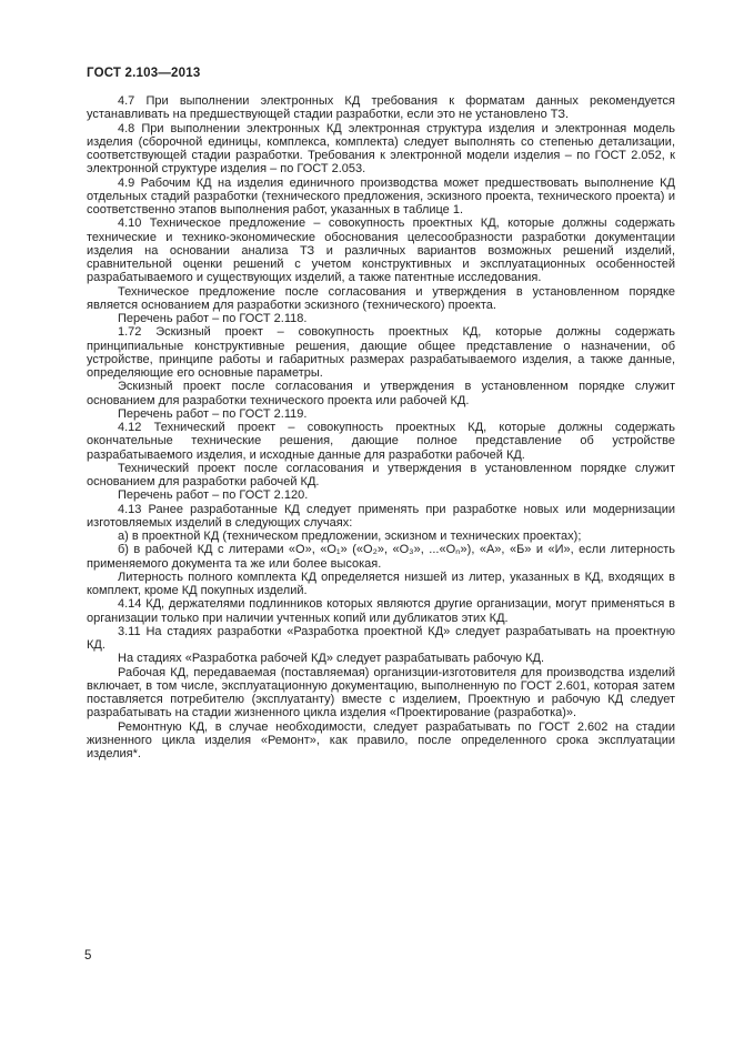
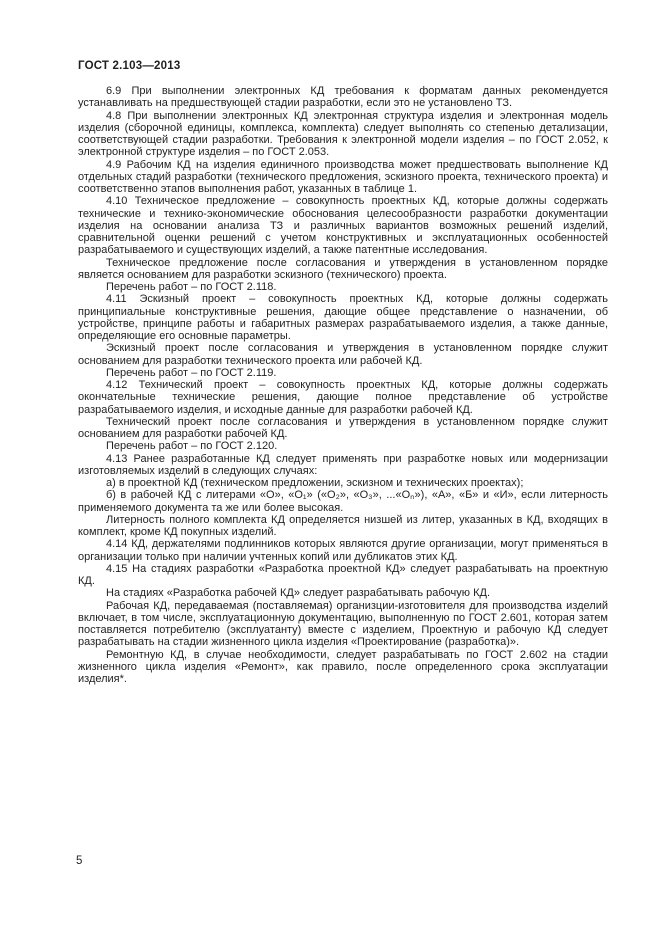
  ГОСТ 2.103—2013
- 4.7 При выполнении электронных КД требования к форматам данных рекомендуется устанавливать на предшествующей стадии разработки, если это не установлено ТЗ.
+ 6.9 При выполнении электронных КД требования к форматам данных рекомендуется устанавливать на предшествующей стадии разработки, если это не установлено ТЗ.
  4.8 При выполнении электронных КД электронная структура изделия и электронная модель изделия (сборочной единицы, комплекса, комплекта) следует выполнять со степенью детализации, соответствующей стадии разработки. Требования к электронной модели изделия – по ГОСТ 2.052, к электронной структуре изделия – по ГОСТ 2.053.
  4.9 Рабочим КД на изделия единичного производства может предшествовать выполнение КД отдельных стадий разработки (технического предложения, эскизного проекта, технического проекта) и соответственно этапов выполнения работ, указанных в таблице 1.
  4.10 Техническое предложение – совокупность проектных КД, которые должны содержать технические и технико-экономические обоснования целесообразности разработки документации изделия на основании анализа ТЗ и различных вариантов возможных решений изделий, сравнительной оценки решений с учетом конструктивных и эксплуатационных особенностей разрабатываемого и существующих изделий, а также патентные исследования.
  Техническое предложение после согласования и утверждения в установленном порядке является основанием для разработки эскизного (технического) проекта.
  Перечень работ – по ГОСТ 2.118.
- 1.72 Эскизный проект – совокупность проектных КД, которые должны содержать принципиальные конструктивные решения, дающие общее представление о назначении, об устройстве, принципе работы и габаритных размерах разрабатываемого изделия, а также данные, определяющие его основные параметры.
+ 4.11 Эскизный проект – совокупность проектных КД, которые должны содержать принципиальные конструктивные решения, дающие общее представление о назначении, об устройстве, принципе работы и габаритных размерах разрабатываемого изделия, а также данные, определяющие его основные параметры.
  Эскизный проект после согласования и утверждения в установленном порядке служит основанием для разработки технического проекта или рабочей КД.
  Перечень работ – по ГОСТ 2.119.
  4.12 Технический проект – совокупность проектных КД, которые должны содержать окончательные технические решения, дающие полное представление об устройстве разрабатываемого изделия, и исходные данные для разработки рабочей КД.
  Технический проект после согласования и утверждения в установленном порядке служит основанием для разработки рабочей КД.
  Перечень работ – по ГОСТ 2.120.
  4.13 Ранее разработанные КД следует применять при разработке новых или модернизации изготовляемых изделий в следующих случаях:
  а) в проектной КД (техническом предложении, эскизном и технических проектах);
  б) в рабочей КД с литерами «О», «О₁» («О₂», «О₃», ...«Оₙ»), «А», «Б» и «И», если литерность применяемого документа та же или более высокая.
  Литерность полного комплекта КД определяется низшей из литер, указанных в КД, входящих в комплект, кроме КД покупных изделий.
  4.14 КД, держателями подлинников которых являются другие организации, могут применяться в организации только при наличии учтенных копий или дубликатов этих КД.
- 3.11 На стадиях разработки «Разработка проектной КД» следует разрабатывать на проектную КД.
+ 4.15 На стадиях разработки «Разработка проектной КД» следует разрабатывать на проектную КД.
  На стадиях «Разработка рабочей КД» следует разрабатывать рабочую КД.
  Рабочая КД, передаваемая (поставляемая) организции-изготовителя для производства изделий включает, в том числе, эксплуатационную документацию, выполненную по ГОСТ 2.601, которая затем поставляется потребителю (эксплуатанту) вместе с изделием, Проектную и рабочую КД следует разрабатывать на стадии жизненного цикла изделия «Проектирование (разработка)».
  Ремонтную КД, в случае необходимости, следует разрабатывать по ГОСТ 2.602 на стадии жизненного цикла изделия «Ремонт», как правило, после определенного срока эксплуатации изделия*.
  5
